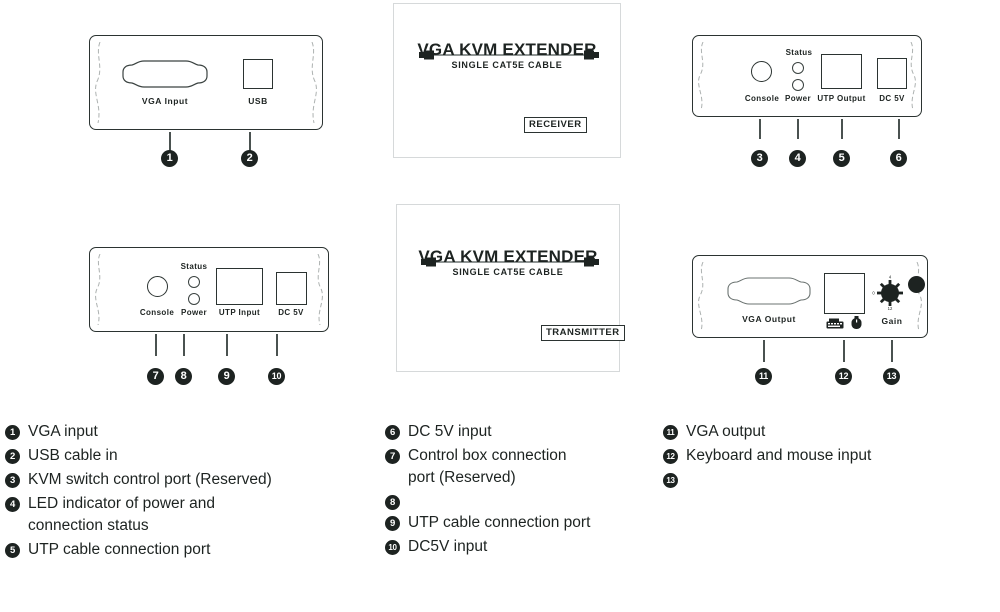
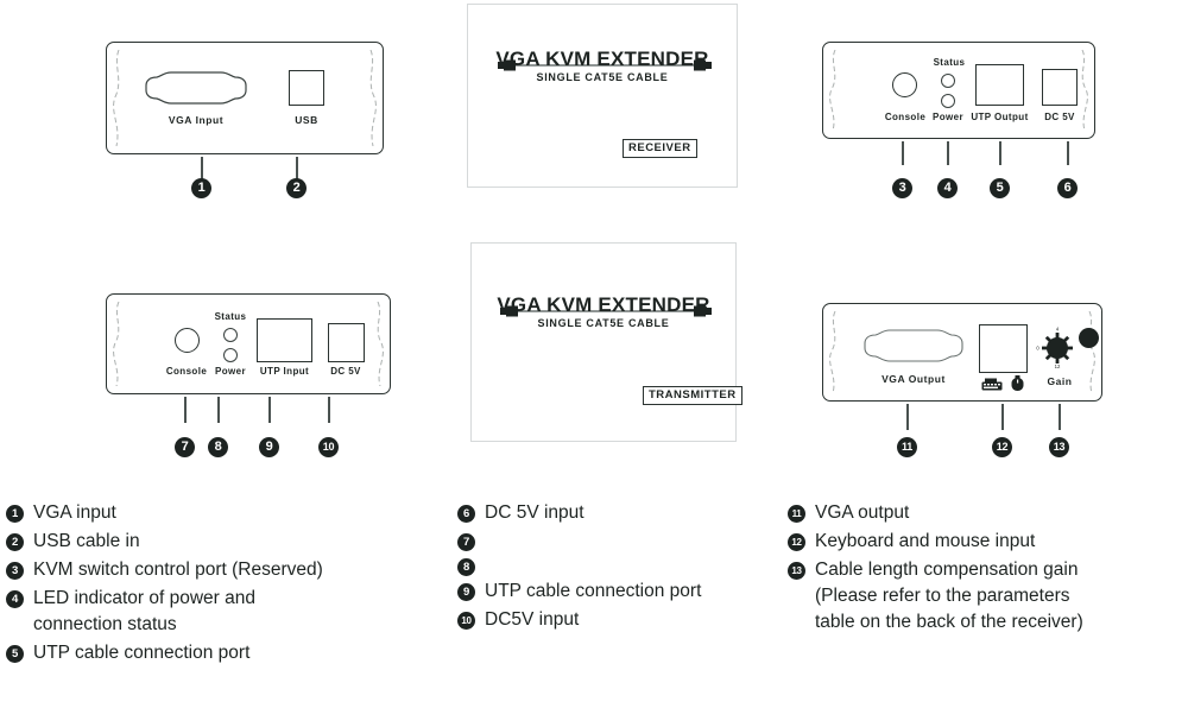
  VGA Input
  USB
  1
  2
  VGA KVM EXTENDER
  SINGLE CAT5E CABLE
  RECEIVER
  Console
  Status
  Power
  UTP Output
  DC 5V
  3
  4
  5
  6
  Console
  Status
  Power
  UTP Input
  DC 5V
  7
  8
  9
  10
  VGA KVM EXTENDER
  SINGLE CAT5E CABLE
  TRANSMITTER
  VGA Output
  Gain
  11
  12
  13
  1
  VGA input
  2
  USB cable in
  3
  KVM switch control port (Reserved)
  4
  LED indicator of power and
  connection status
  5
  UTP cable connection port
  6
  DC 5V input
  7
- Control box connection
- port (Reserved)
  8
  9
  UTP cable connection port
  10
  DC5V input
  11
  VGA output
  12
  Keyboard and mouse input
  13
+ Cable length compensation gain
+ (Please refer to the parameters
+ table on the back of the receiver)
